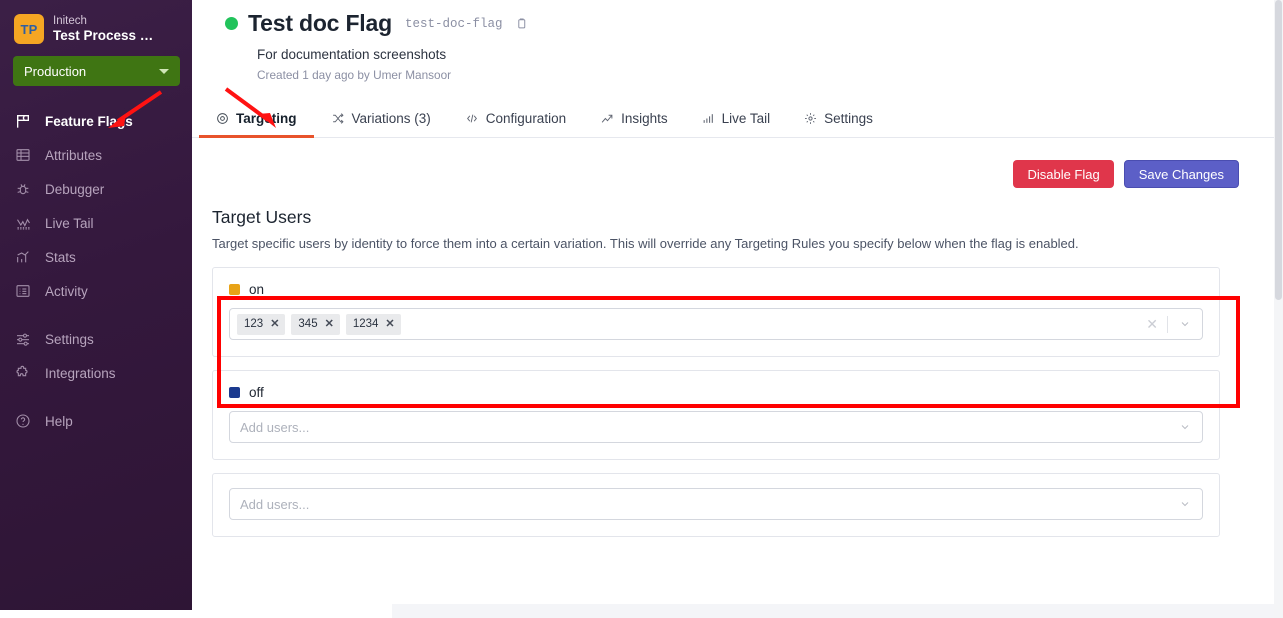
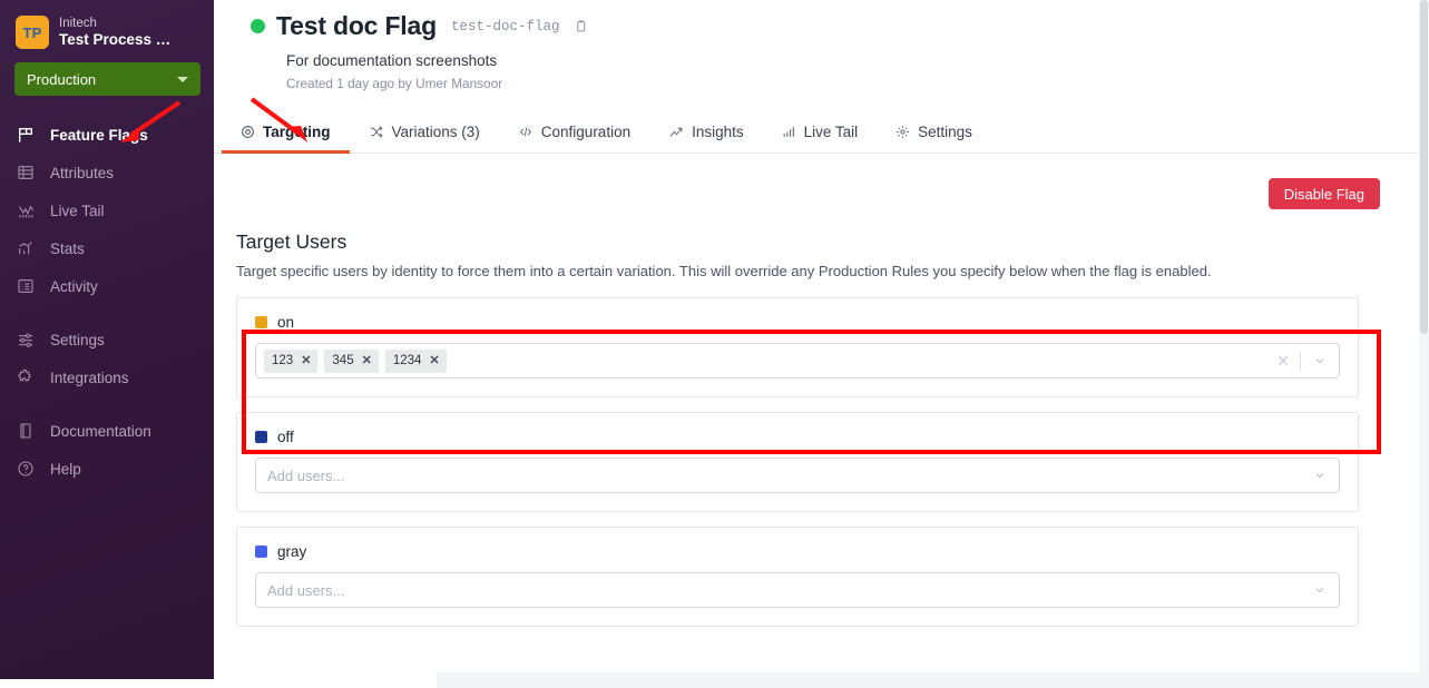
  TP
  Initech
  Test Process …
  Production
  Feature Flas
  Attributes
- Debugger
  Live Tail
  Stats
  Activity
  Settings
  Integrations
+ Documentation
  Help
  Test doc Flag
  test-doc-flag
  For documentation screenshots
  Created 1 day ago by Umer Mansoor
  Targting
  Variations (3)
  Configuration
  Insights
  Live Tail
  Settings
  Disable Flag
- Save Changes
  Target Users
- Target specific users by identity to force them into a certain variation. This will override any Targeting Rules you specify below when the flag is enabled.
+ Target specific users by identity to force them into a certain variation. This will override any Production Rules you specify below when the flag is enabled.
  on
  123
  ✕
  345
  ✕
  1234
  ✕
  ✕
  off
  Add users...
+ gray
  Add users...
